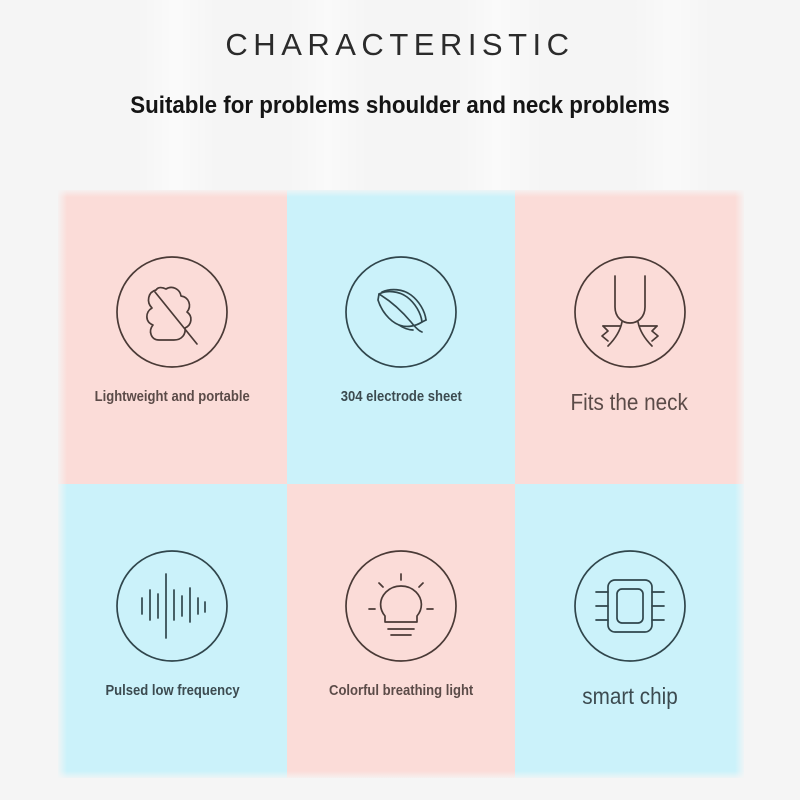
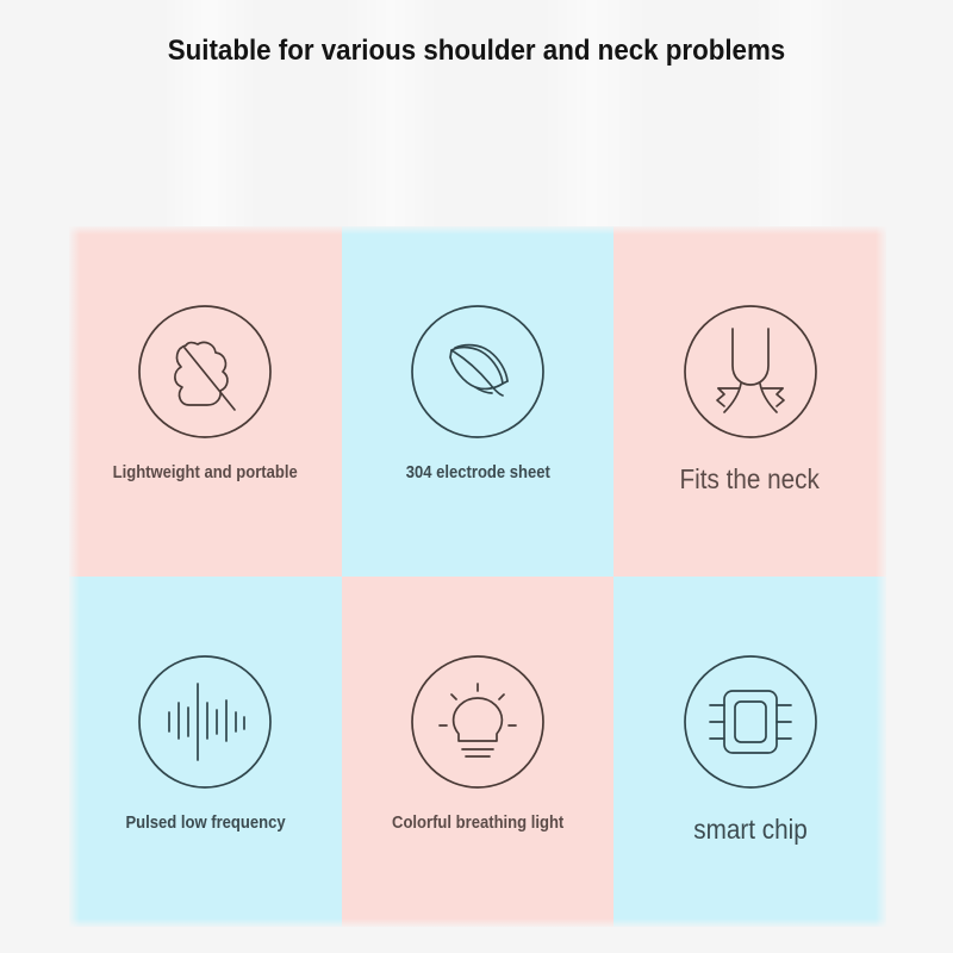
- CHARACTERISTIC
- Suitable for problems shoulder and neck problems
+ Suitable for various shoulder and neck problems
